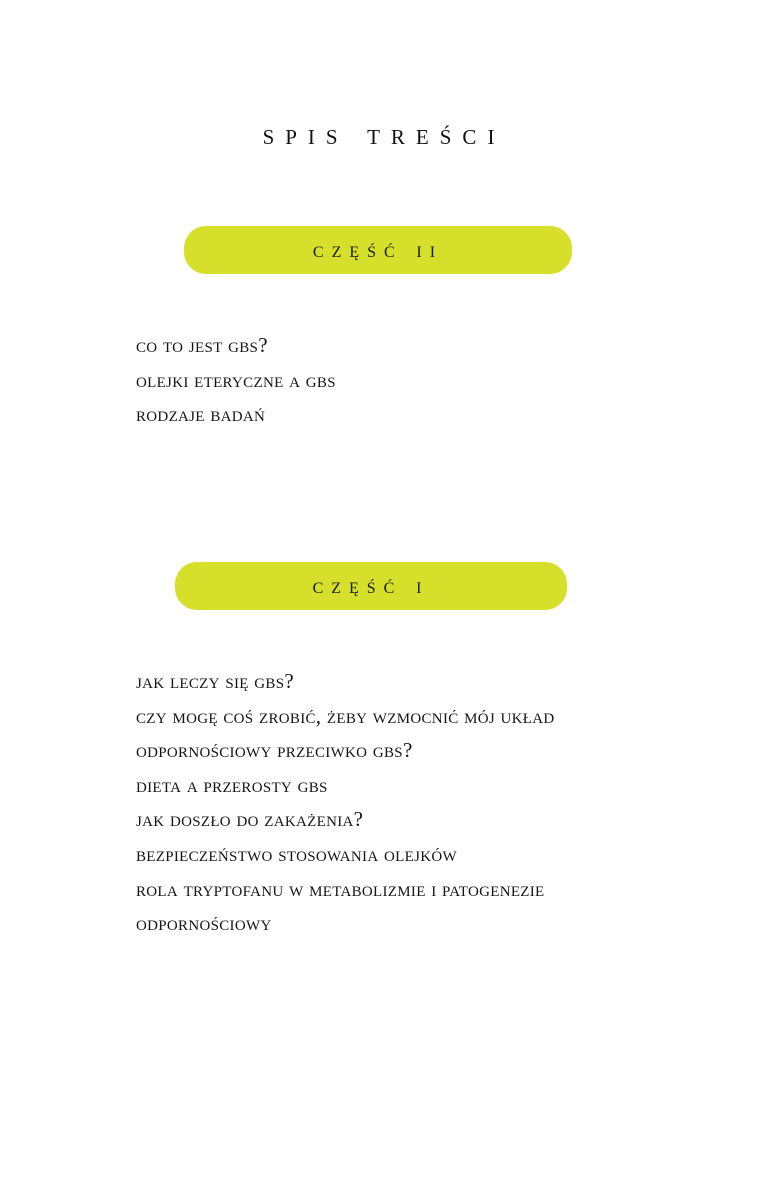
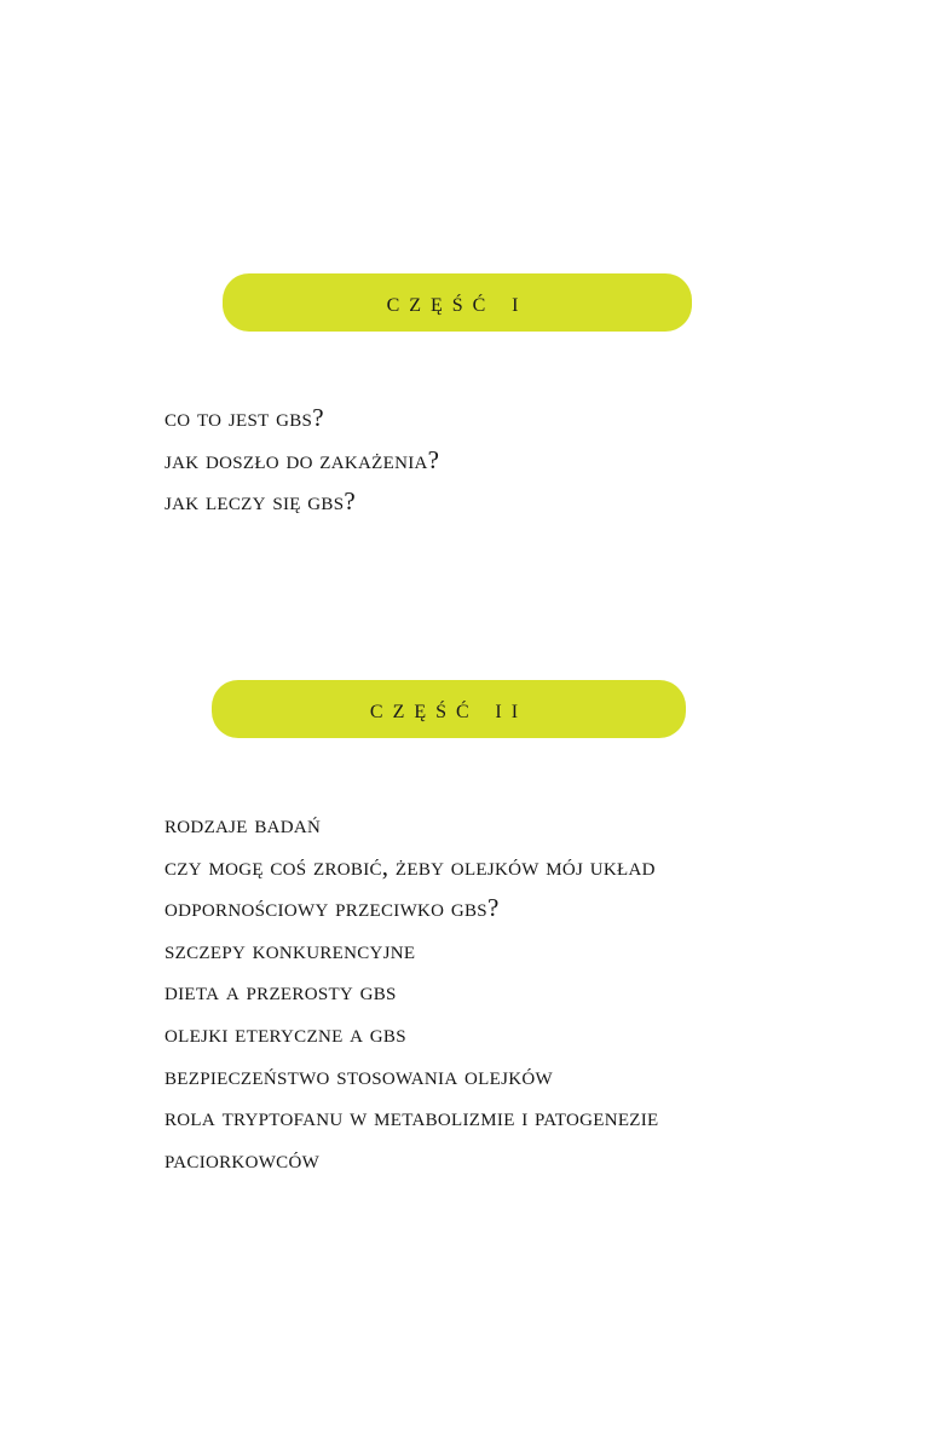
- spis treści
- część ii
+ część i
  co to jest gbs?
- olejki eteryczne a gbs
+ jak doszło do zakażenia?
- rodzaje badań
+ jak leczy się gbs?
- część i
+ część ii
- jak leczy się gbs?
+ rodzaje badań
- czy mogę coś zrobić, żeby wzmocnić mój układ odpornościowy przeciwko gbs?
+ czy mogę coś zrobić, żeby olejków mój układ odpornościowy przeciwko gbs?
+ szczepy konkurencyjne
  dieta a przerosty gbs
- jak doszło do zakażenia?
+ olejki eteryczne a gbs
  bezpieczeństwo stosowania olejków
- rola tryptofanu w metabolizmie i patogenezie odpornościowy
+ rola tryptofanu w metabolizmie i patogenezie paciorkowców
